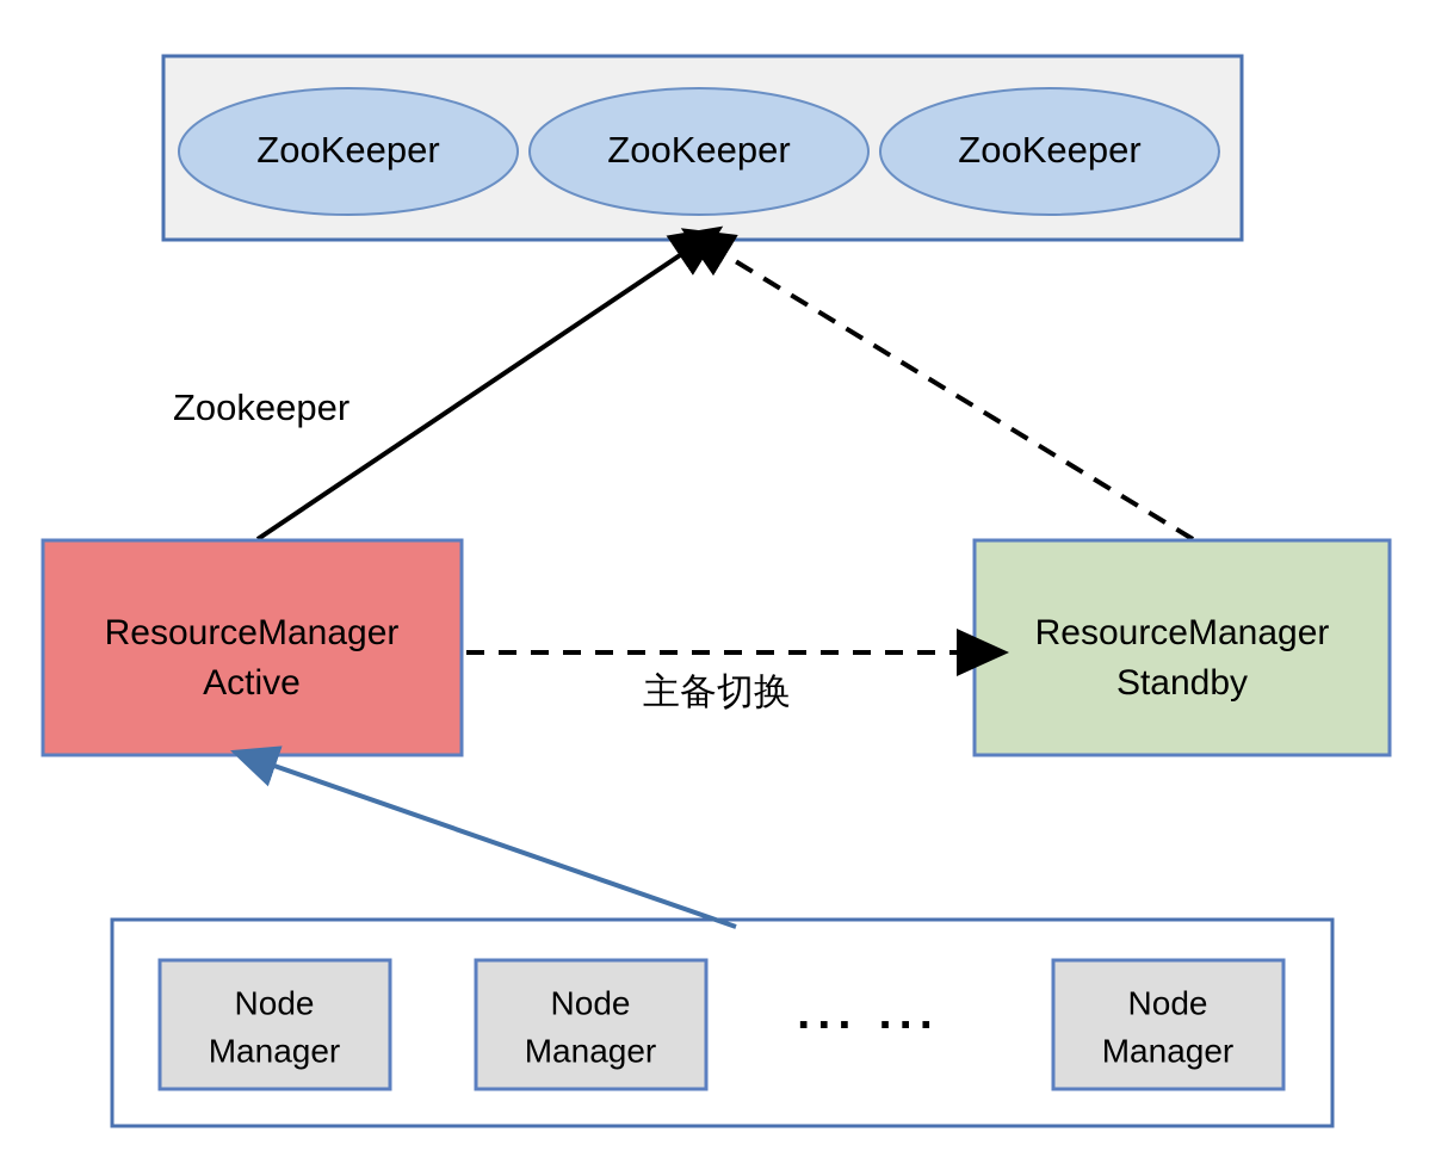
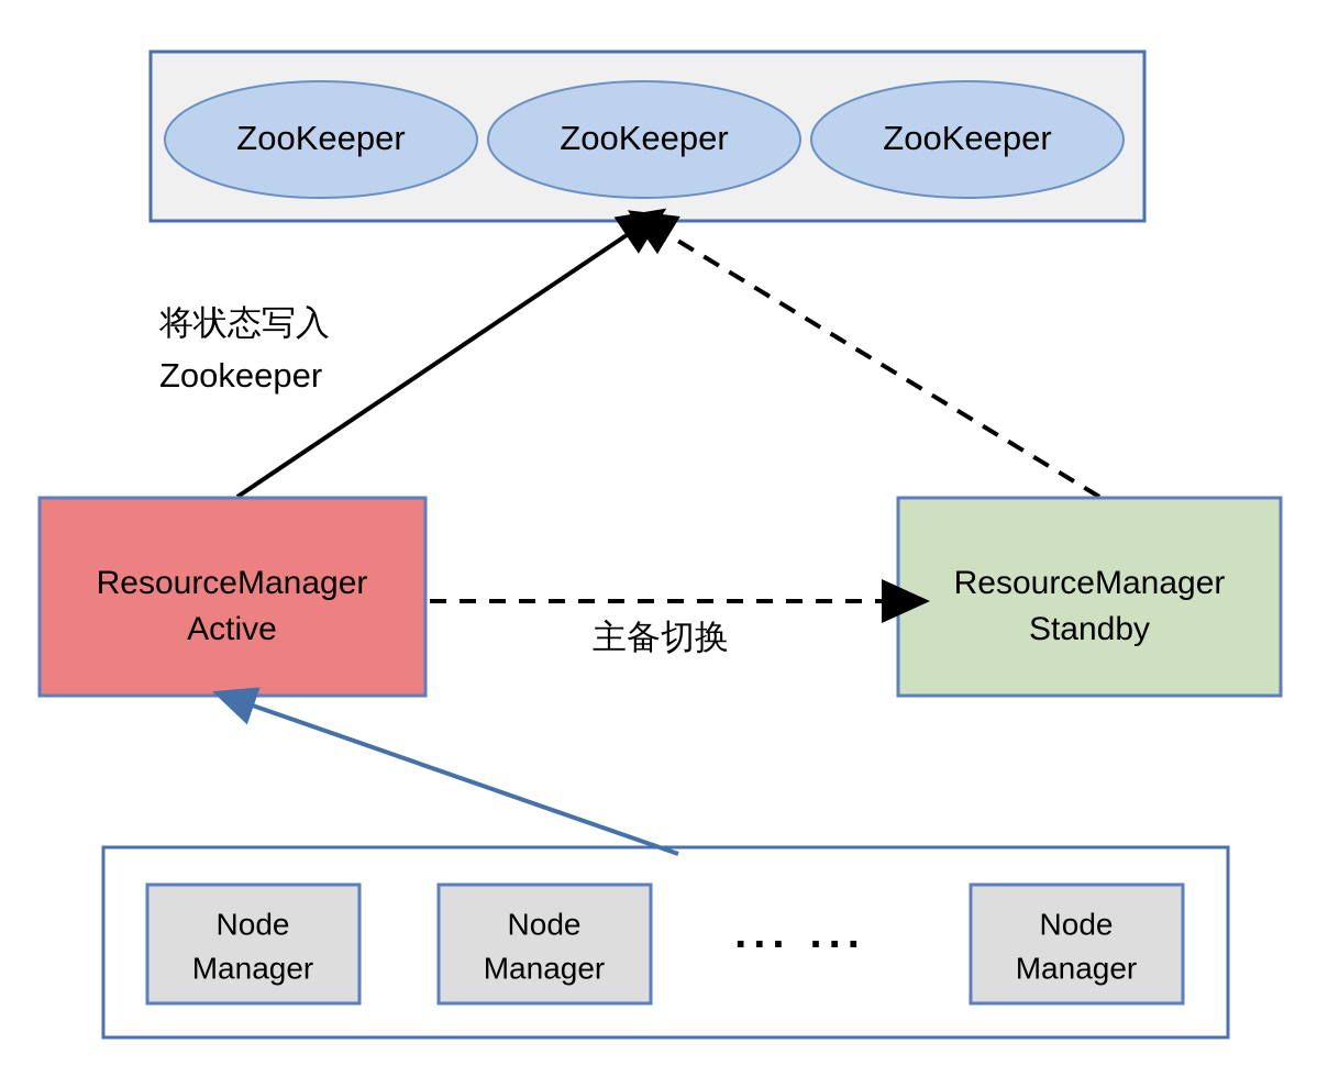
  ZooKeeper
  ZooKeeper
  ZooKeeper
+ 将状态写入
  Zookeeper
  ResourceManager
  Active
  ResourceManager
  Standby
  主备切换
  Node
  Manager
  Node
  Manager
  ... ...
  Node
  Manager
